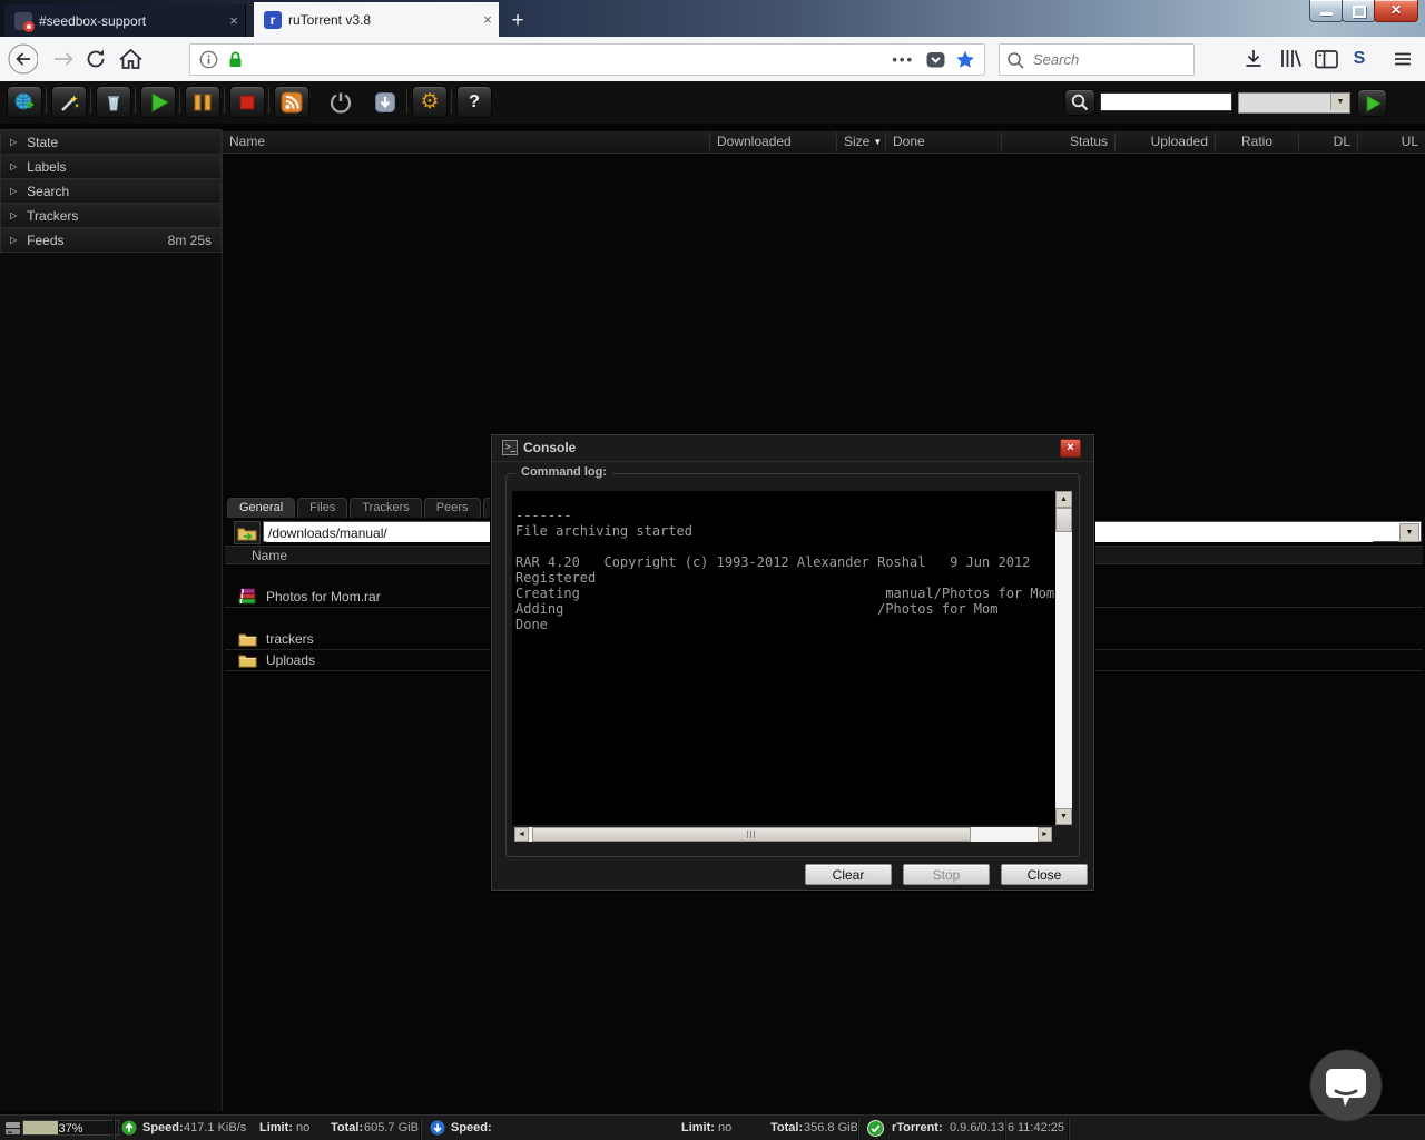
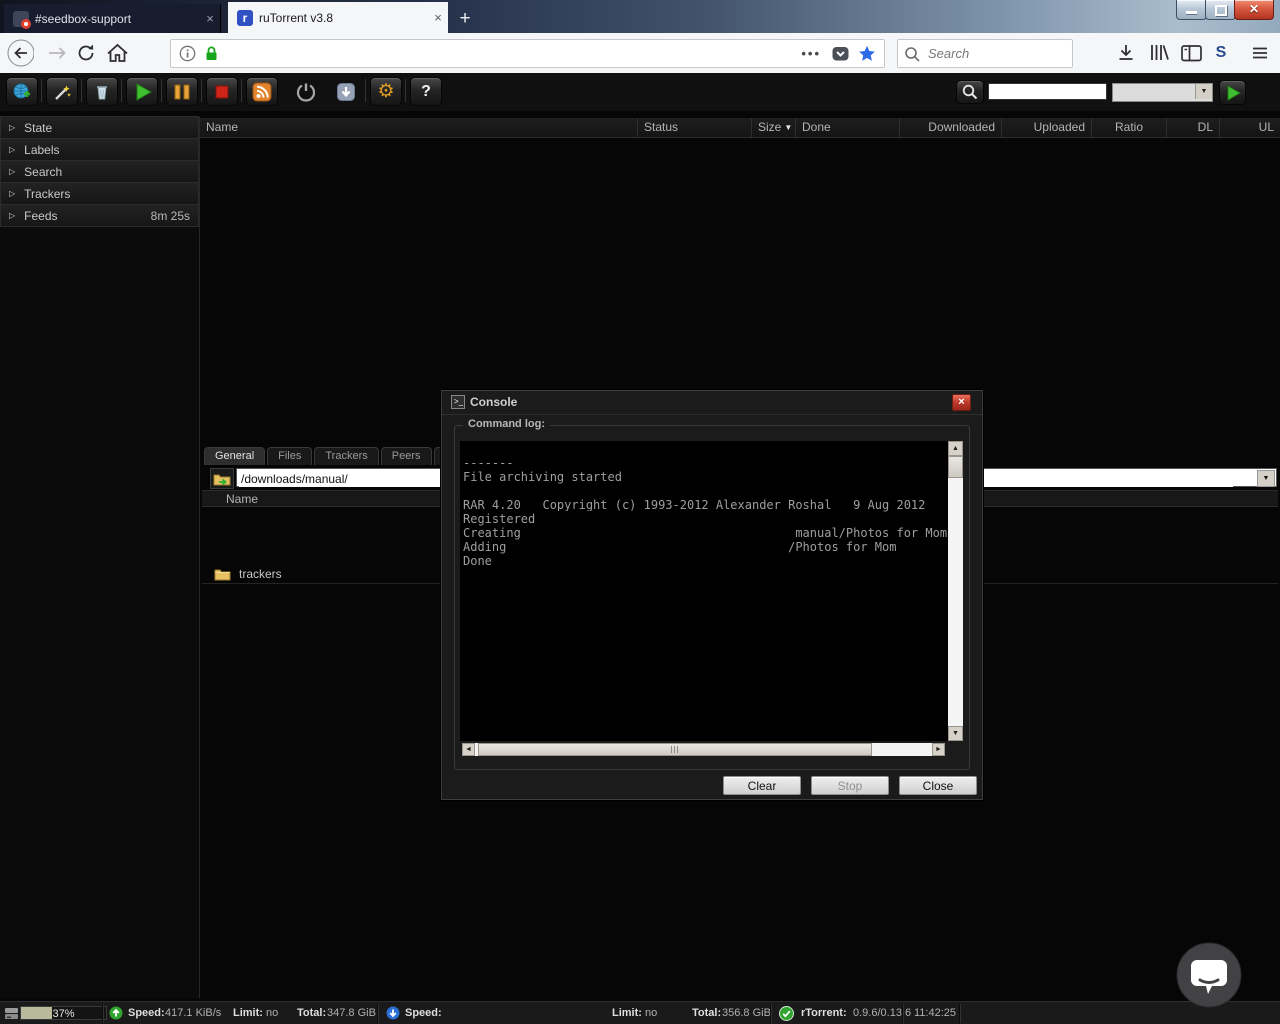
  #seedbox-support
  ×
  r
  ruTorrent v3.8
  ×
  +
  ✕
  •••
  Search
  S
  ⚙
  ?
  ▷
  State
  ▷
  Labels
  ▷
  Search
  ▷
  Trackers
  ▷
  Feeds
  8m 25s
  Name
- Downloaded
+ Status
  Size ▼
  Done
- Status
+ Downloaded
  Uploaded
  Ratio
  DL
  UL
  General
  Files
  Trackers
  Peers
  /downloads/manual/
  Name
- Photos for Mom.rar
  trackers
- Uploads
  >_
  Console
  ×
  Command log:
  -------
  File archiving started
- RAR 4.20 Copyright (c) 1993-2012 Alexander Roshal 9 Jun 2012
+ RAR 4.20 Copyright (c) 1993-2012 Alexander Roshal 9 Aug 2012
  Registered
  Creating manual/Photos for Mom
  Adding /Photos for Mom
  Done
  Clear
  Stop
  Close
  37%
  Speed:
  417.1 KiB/s
  Limit:
  no
  Total:
- 605.7 GiB
+ 347.8 GiB
  Speed:
  Limit:
  no
  Total:
  356.8 GiB
  rTorrent:
  0.9.6/0.136
  11:42:25
